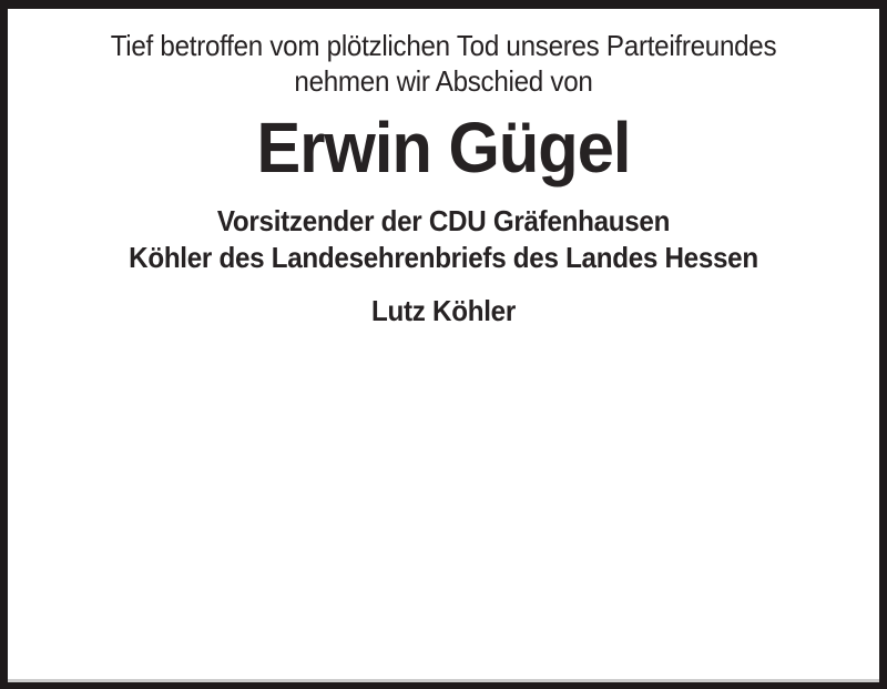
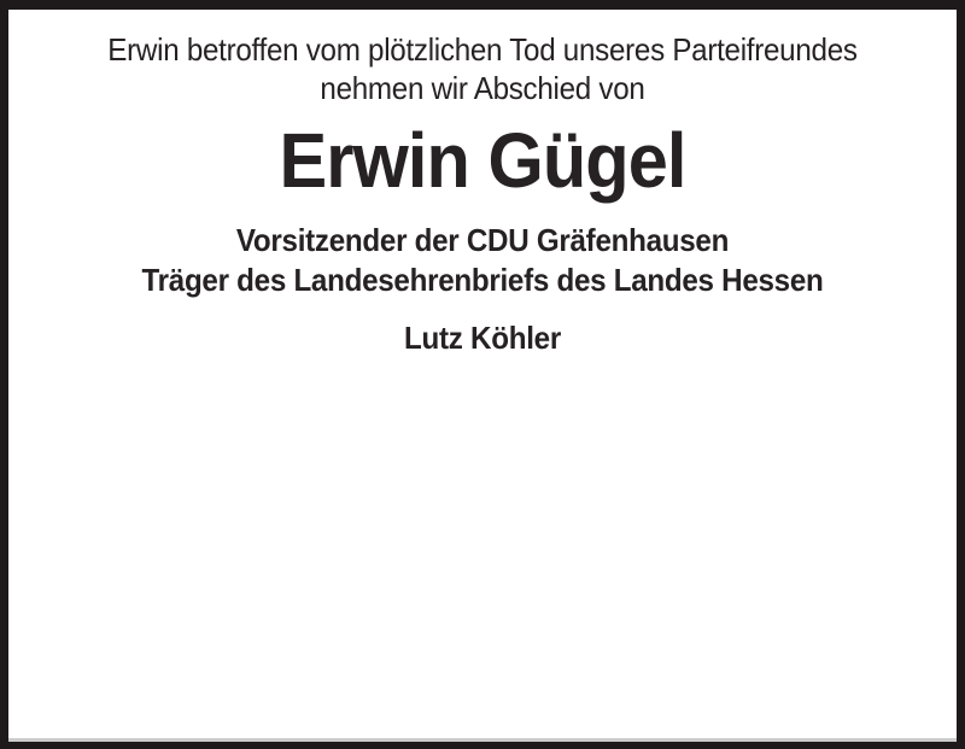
- Tief betroffen vom plötzlichen Tod unseres Parteifreundes
+ Erwin betroffen vom plötzlichen Tod unseres Parteifreundes
  nehmen wir Abschied von
  Erwin Gügel
  Vorsitzender der CDU Gräfenhausen
- Köhler des Landesehrenbriefs des Landes Hessen
+ Träger des Landesehrenbriefs des Landes Hessen
  Lutz Köhler
